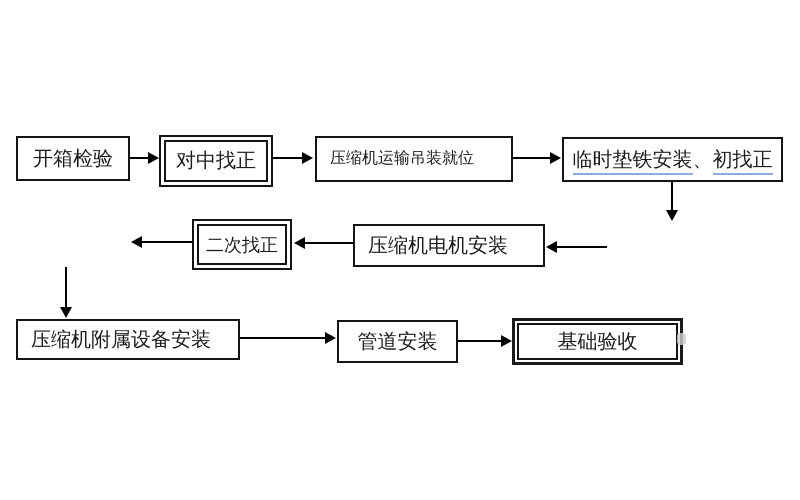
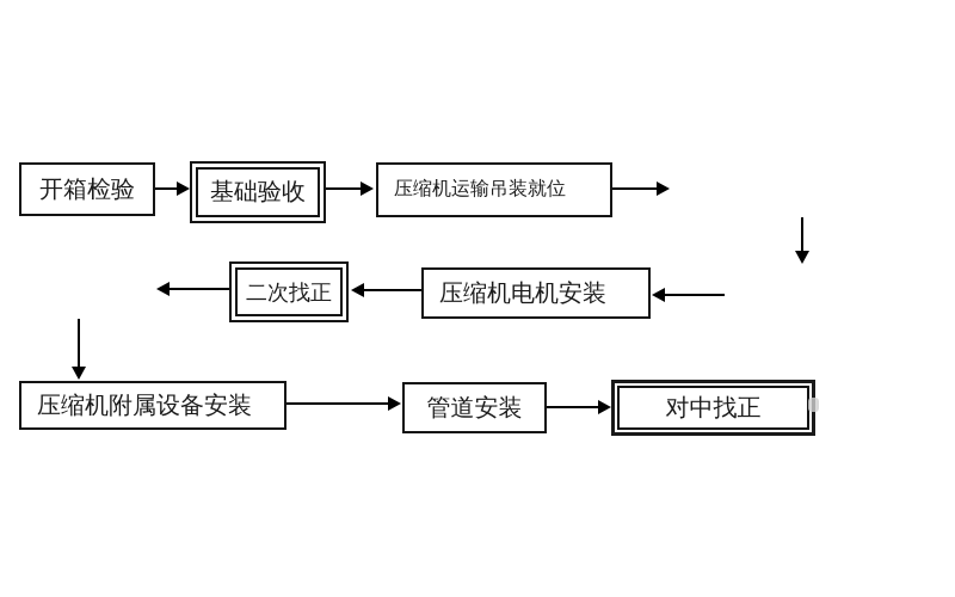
  开箱检验
- 对中找正
+ 基础验收
  压缩机运输吊装就位
- 临时垫铁安装、初找正
  压缩机电机安装
  二次找正
  压缩机附属设备安装
  管道安装
- 基础验收
+ 对中找正
